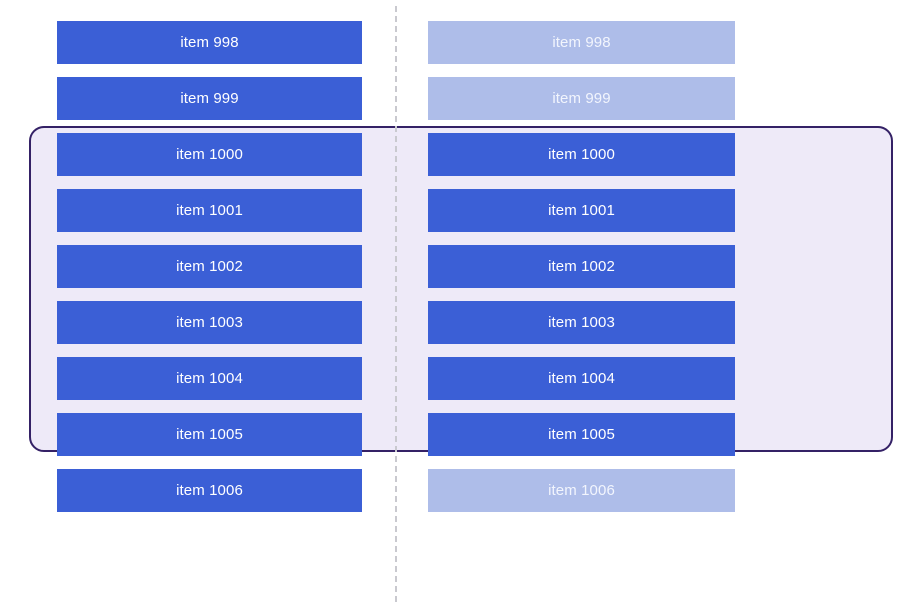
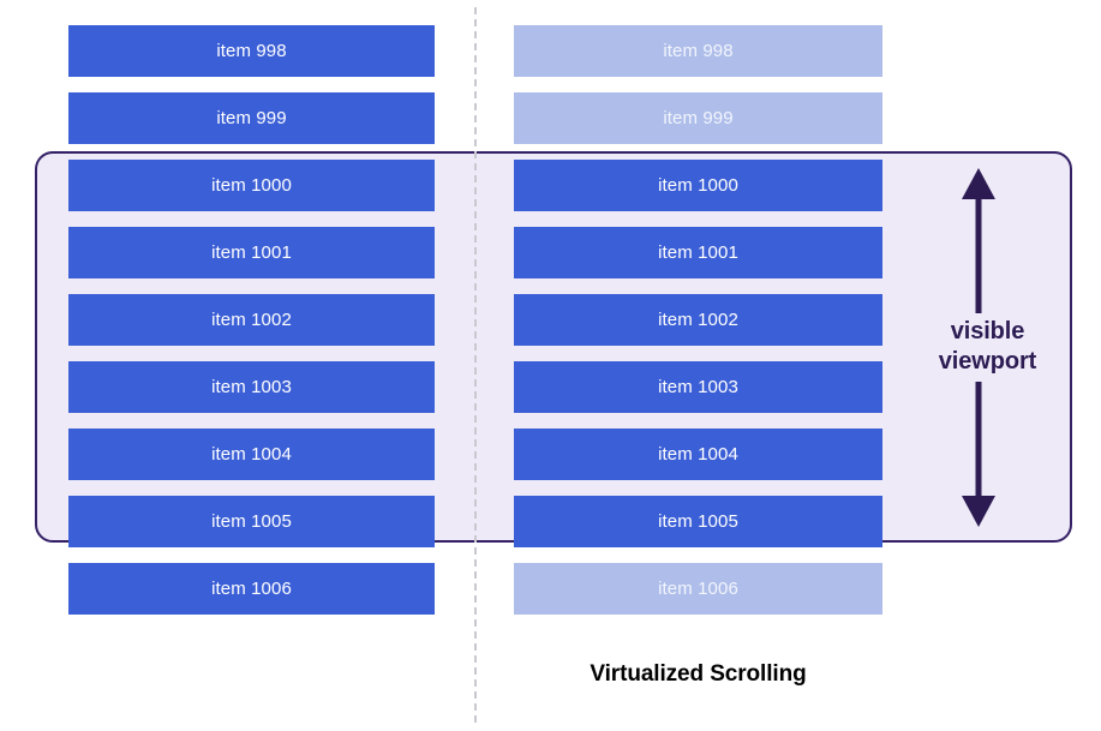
  item 998
  item 999
  item 1000
  item 1001
  item 1002
  item 1003
  item 1004
  item 1005
  item 1006
  item 998
  item 999
  item 1000
  item 1001
  item 1002
  item 1003
  item 1004
  item 1005
  item 1006
+ visible
+ viewport
+ Virtualized Scrolling
